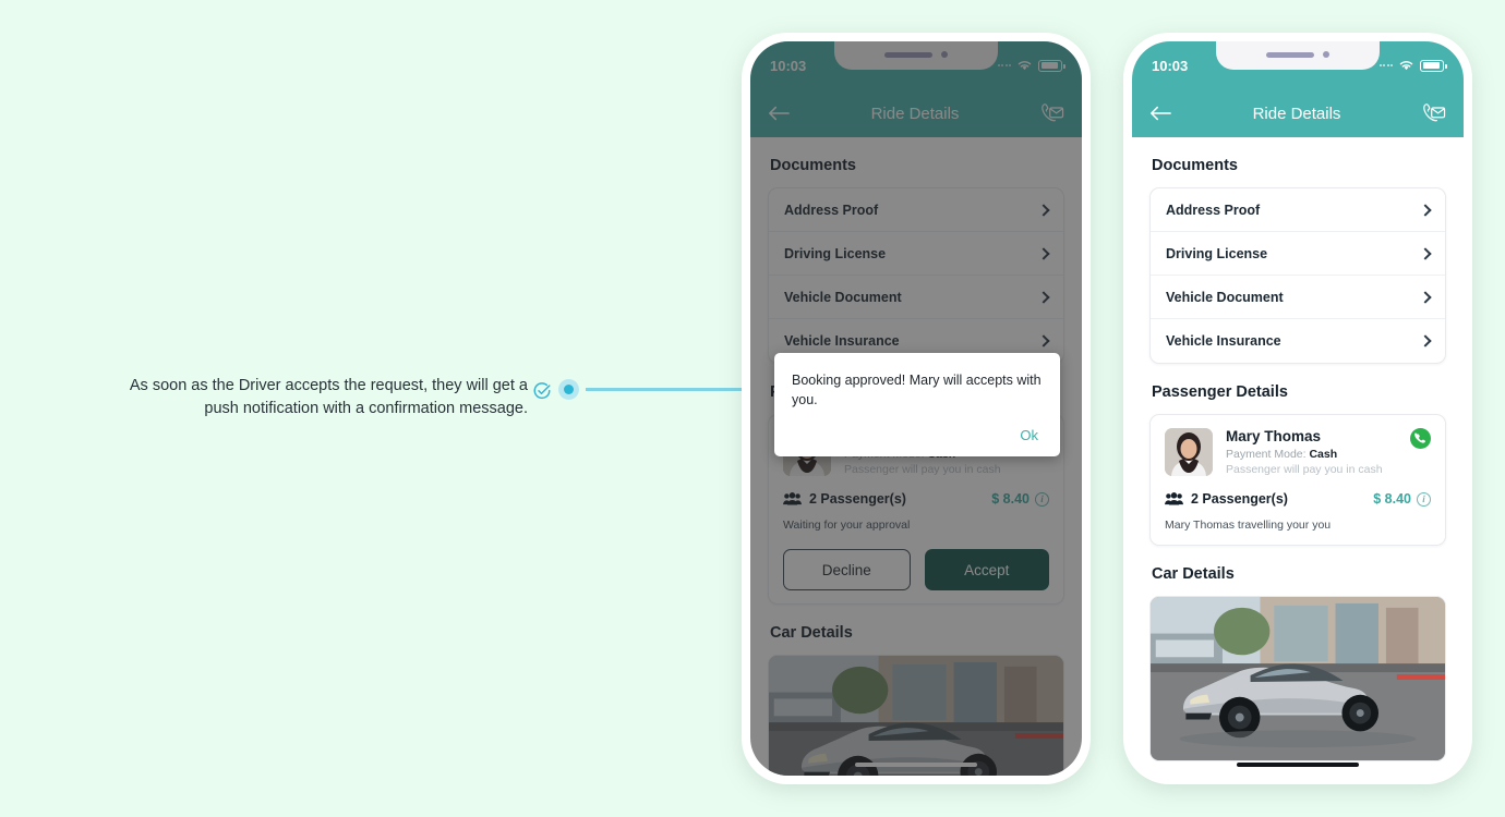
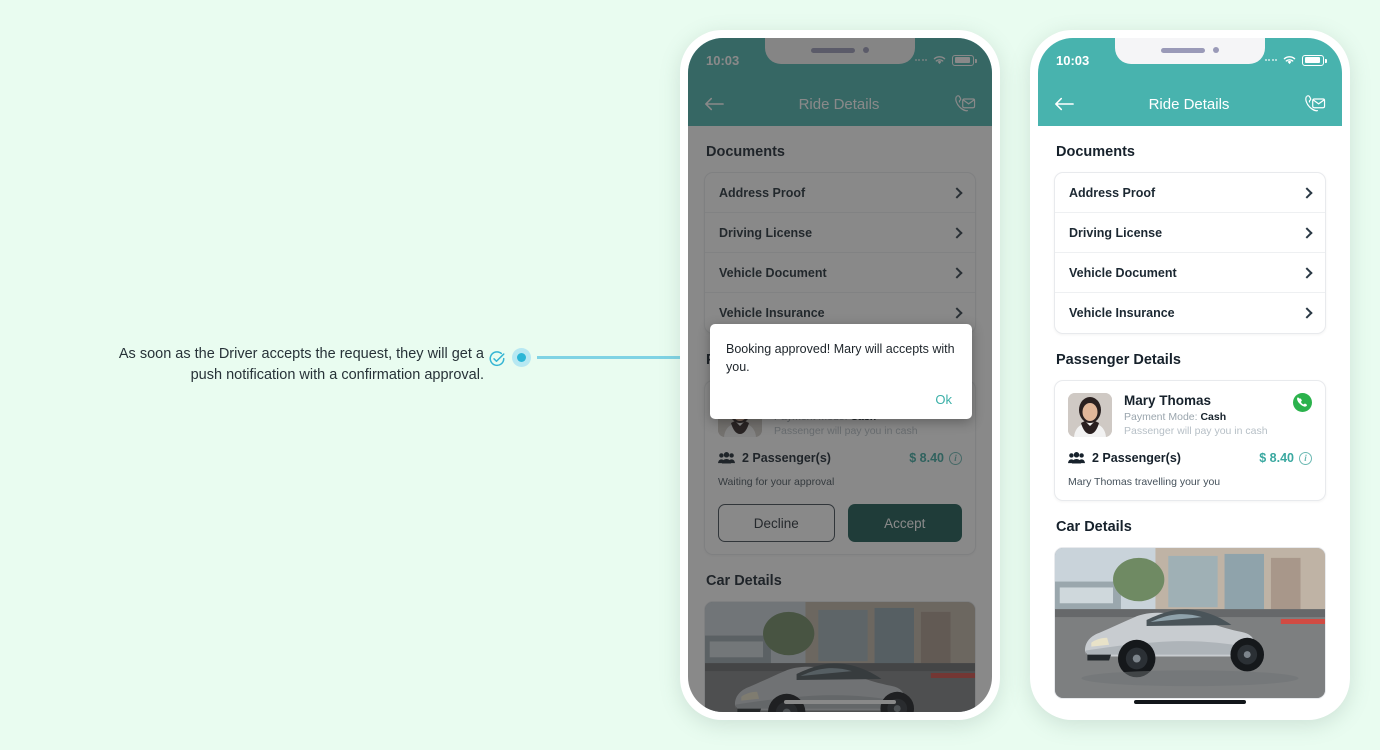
- As soon as the Driver accepts the request, they will get a push notification with a confirmation message.
+ As soon as the Driver accepts the request, they will get a push notification with a confirmation approval.
  10:03
  Ride Details
  Documents
  Address Proof
  Driving License
  Vehicle Document
  Vehicle Insurance
  Passenger will pay you in cash
  2 Passenger(s)
  $ 8.40
  i
  Waiting for your approval
  Decline
  Accept
  Car Details
  Booking approved! Mary will accepts with you.
  Ok
  10:03
  Ride Details
  Documents
  Address Proof
  Driving License
  Vehicle Document
  Vehicle Insurance
  Passenger Details
  Mary Thomas
  Payment Mode: Cash
  Passenger will pay you in cash
  2 Passenger(s)
  $ 8.40
  i
  Mary Thomas travelling your you
  Car Details
